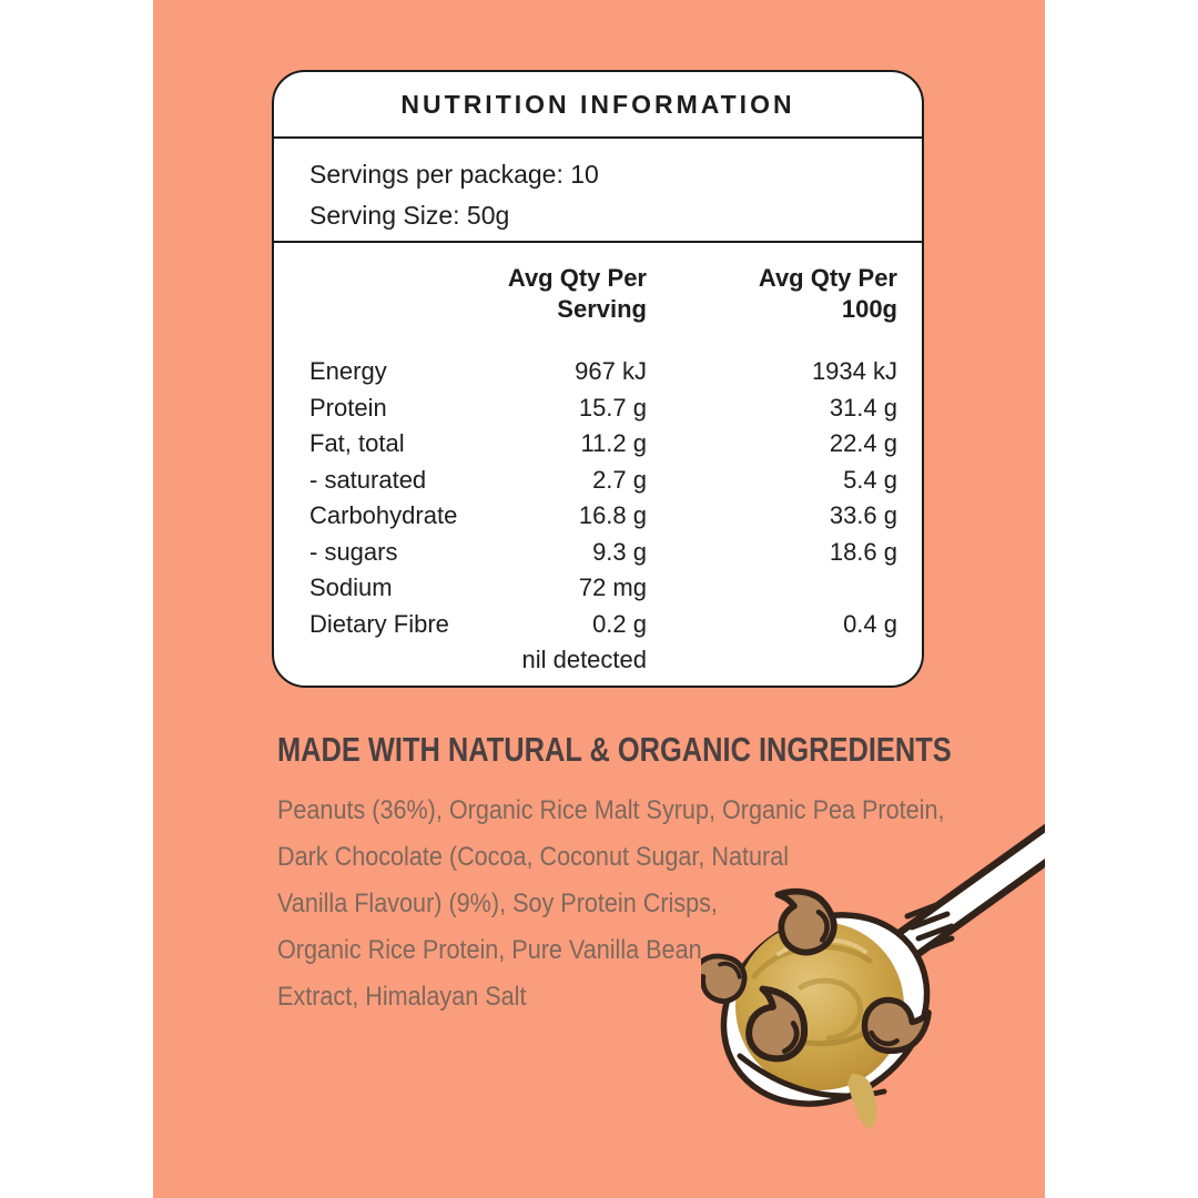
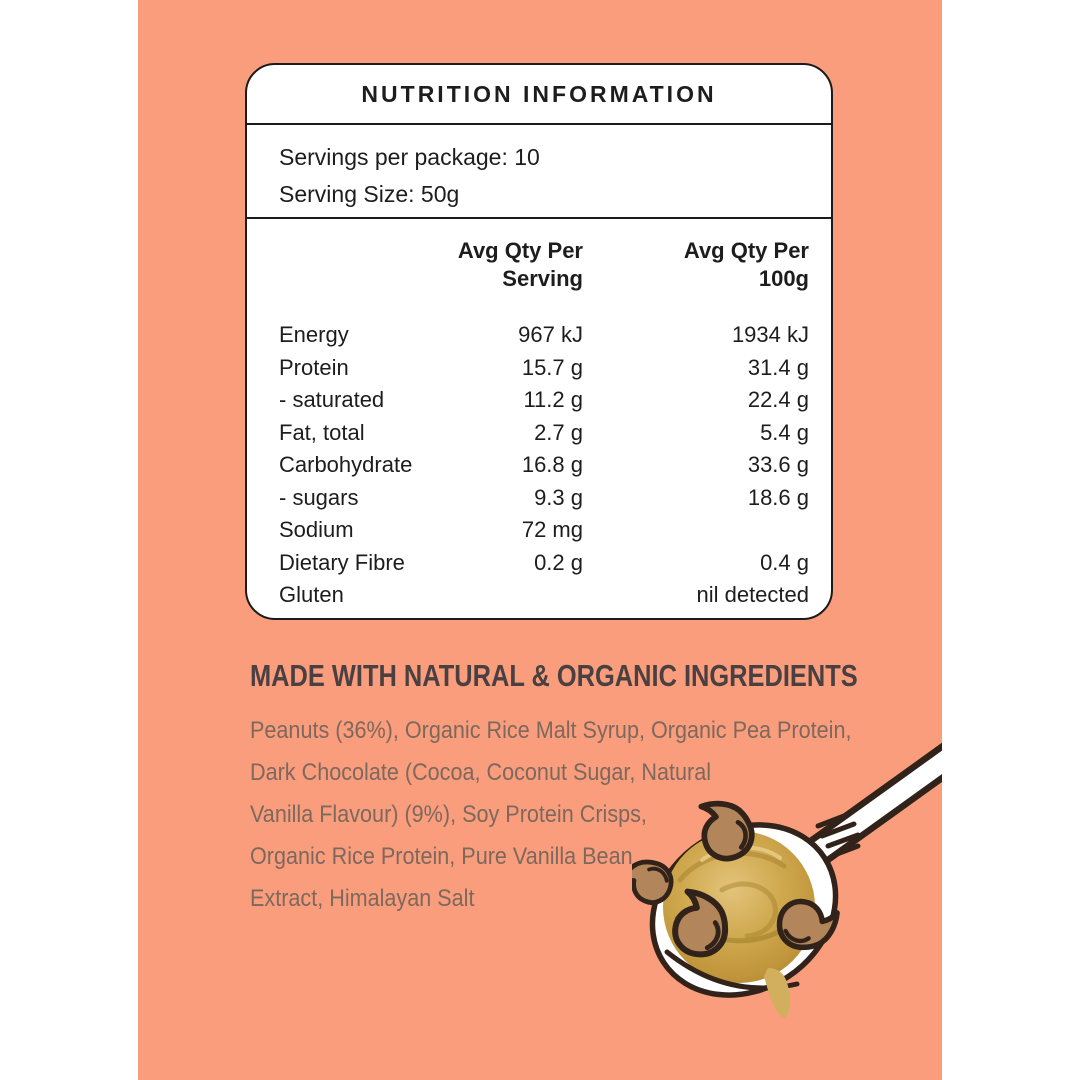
  NUTRITION INFORMATION
  Servings per package: 10
  Serving Size: 50g
  Avg Qty Per
  Serving
  Avg Qty Per
  100g
  Energy
  967 kJ
  1934 kJ
  Protein
  15.7 g
  31.4 g
- Fat, total
+ - saturated
  11.2 g
  22.4 g
- - saturated
+ Fat, total
  2.7 g
  5.4 g
  Carbohydrate
  16.8 g
  33.6 g
  - sugars
  9.3 g
  18.6 g
  Sodium
  72 mg
  Dietary Fibre
  0.2 g
  0.4 g
+ Gluten
  nil detected
  MADE WITH NATURAL & ORGANIC INGREDIENTS
  Peanuts (36%), Organic Rice Malt Syrup, Organic Pea Protein,
  Dark Chocolate (Cocoa, Coconut Sugar, Natural
  Vanilla Flavour) (9%), Soy Protein Crisps,
  Organic Rice Protein, Pure Vanilla Bean
  Extract, Himalayan Salt
